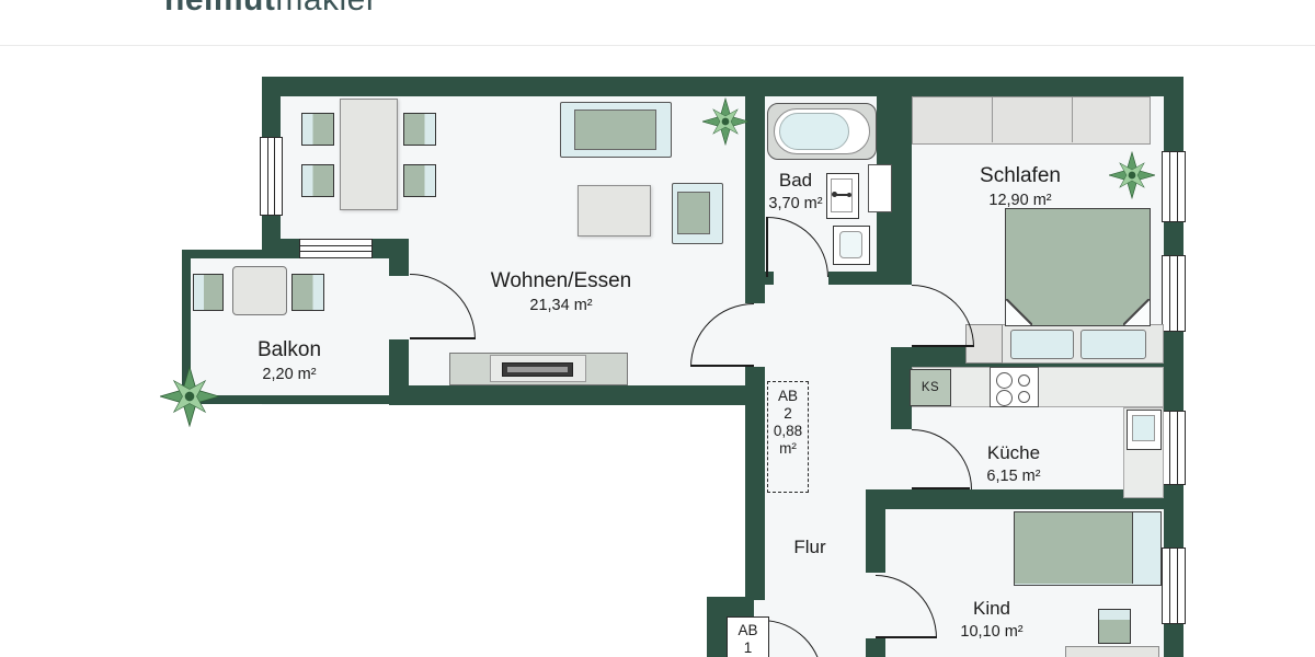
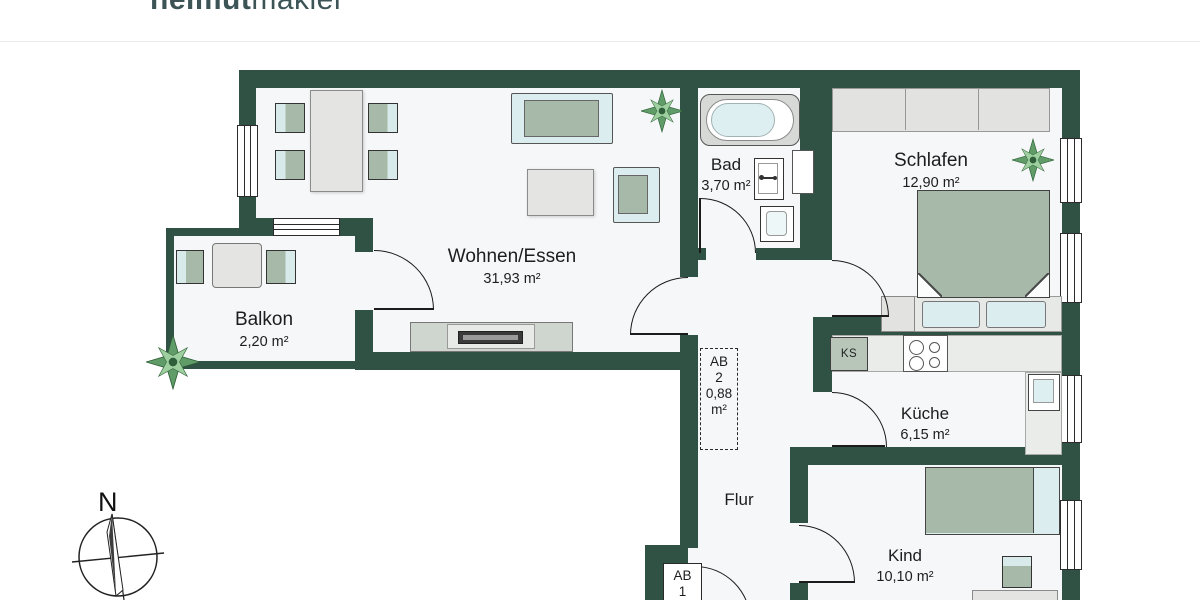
  KS
  Wohnen/Essen
- 21,34 m²
+ 31,93 m²
  Balkon
  2,20 m²
  Bad
  3,70 m²
  Schlafen
  12,90 m²
  Küche
  6,15 m²
  Flur
  Kind
  10,10 m²
  AB
  2
  0,88
  m²
  AB
  1
+ N
